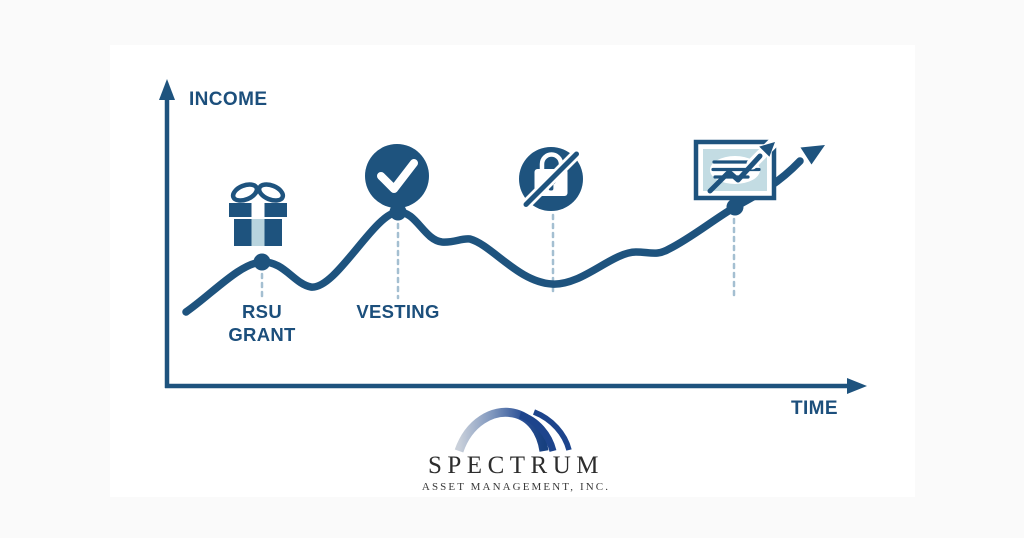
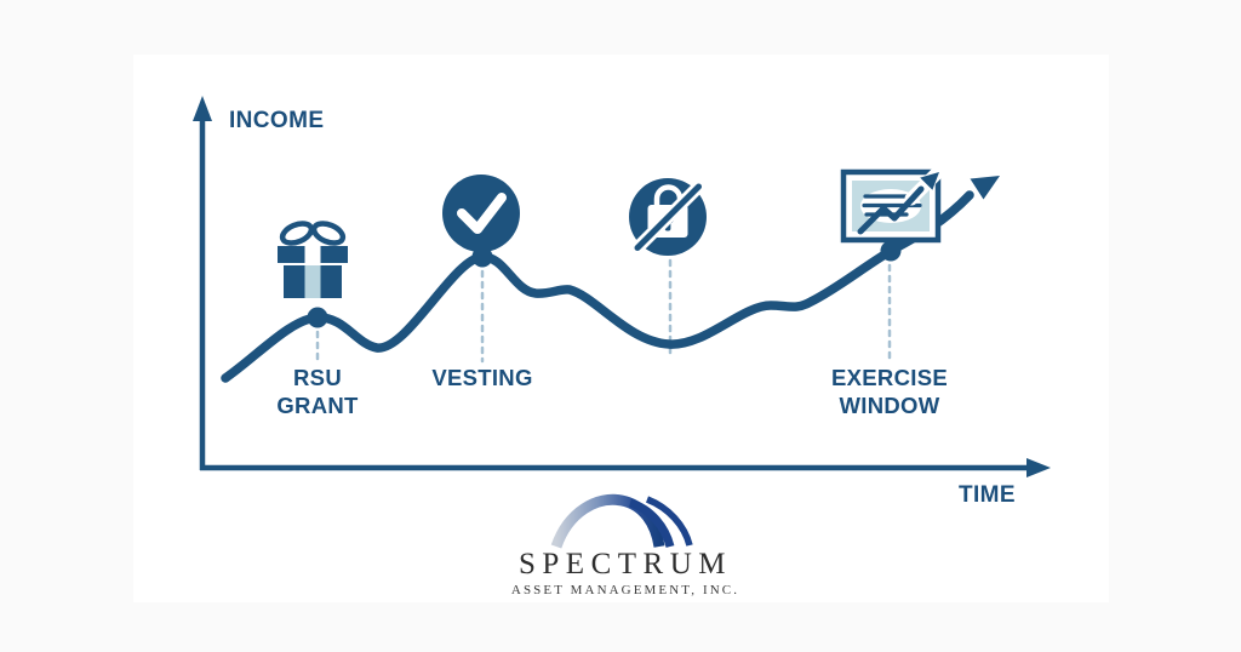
  INCOME
  TIME
  RSU
  GRANT
  VESTING
+ EXERCISE
+ WINDOW
  SPECTRUM
  ASSET MANAGEMENT, INC.
